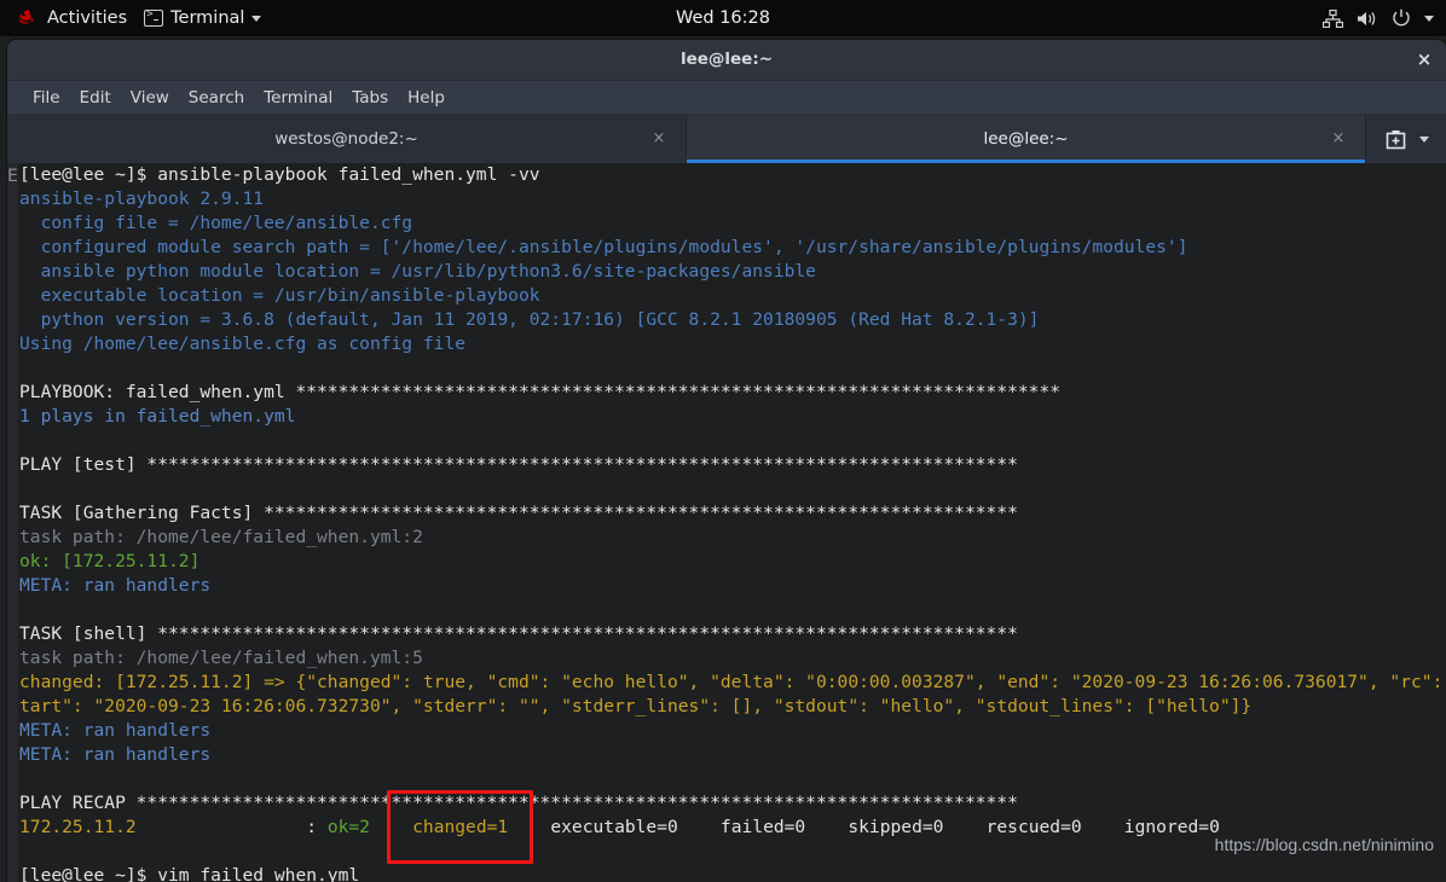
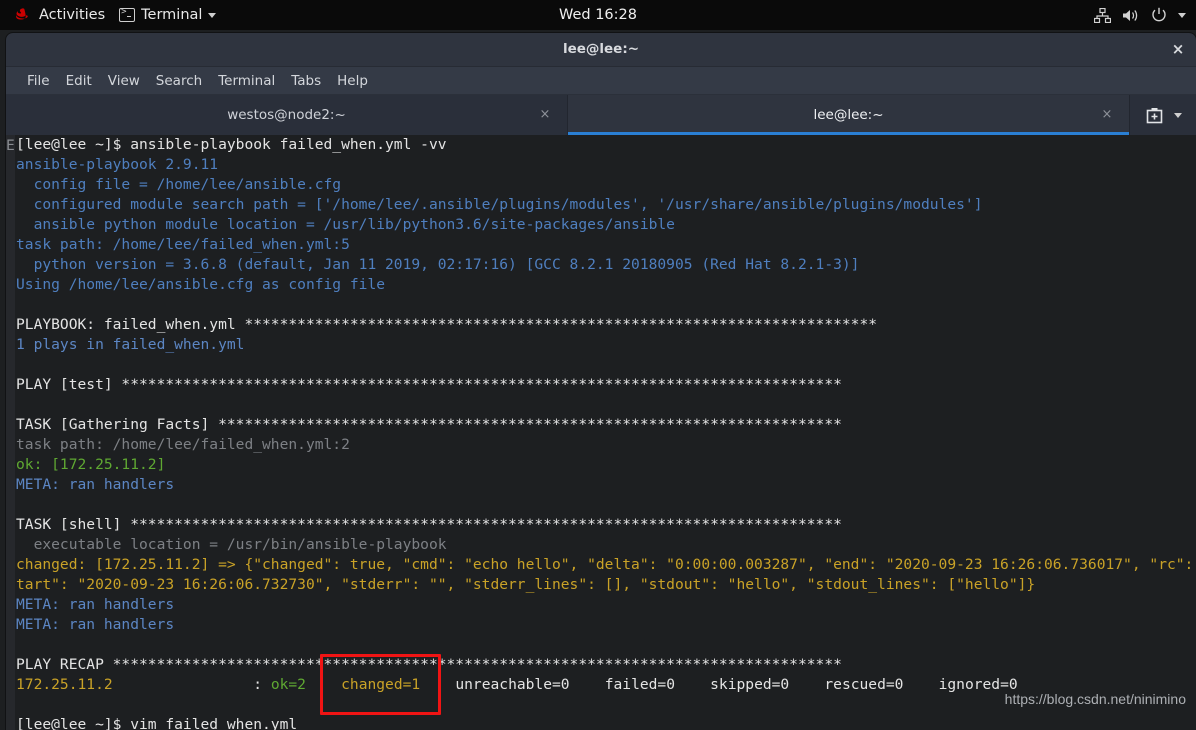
  Activities
  Terminal
  Wed 16:28
  lee@lee:~
  ×
  File
  Edit
  View
  Search
  Terminal
  Tabs
  Help
  westos@node2:~
  ×
  lee@lee:~
  ×
  E
  [lee@lee ~]$ ansible-playbook failed_when.yml -vv
  ansible-playbook 2.9.11
  config file = /home/lee/ansible.cfg
  configured module search path = ['/home/lee/.ansible/plugins/modules', '/usr/share/ansible/plugins/modules']
  ansible python module location = /usr/lib/python3.6/site-packages/ansible
- executable location = /usr/bin/ansible-playbook
+ task path: /home/lee/failed_when.yml:5
  python version = 3.6.8 (default, Jan 11 2019, 02:17:16) [GCC 8.2.1 20180905 (Red Hat 8.2.1-3)]
  Using /home/lee/ansible.cfg as config file
  PLAYBOOK: failed_when.yml ************************************************************************
  1 plays in failed_when.yml
  PLAY [test] **********************************************************************************
  TASK [Gathering Facts] ***********************************************************************
  task path: /home/lee/failed_when.yml:2
  ok: [172.25.11.2]
  META: ran handlers
  TASK [shell] *********************************************************************************
- task path: /home/lee/failed_when.yml:5
+ executable location = /usr/bin/ansible-playbook
  changed: [172.25.11.2] => {"changed": true, "cmd": "echo hello", "delta": "0:00:00.003287", "end": "2020-09-23 16:26:06.736017", "rc":
  tart": "2020-09-23 16:26:06.732730", "stderr": "", "stderr_lines": [], "stdout": "hello", "stdout_lines": ["hello"]}
  META: ran handlers
  META: ran handlers
  PLAY RECAP ***********************************************************************************
- 172.25.11.2 : ok=2 changed=1 executable=0 failed=0 skipped=0 rescued=0 ignored=0
+ 172.25.11.2 : ok=2 changed=1 unreachable=0 failed=0 skipped=0 rescued=0 ignored=0
  [lee@lee ~]$ vim failed_when.yml
  https://blog.csdn.net/ninimino
